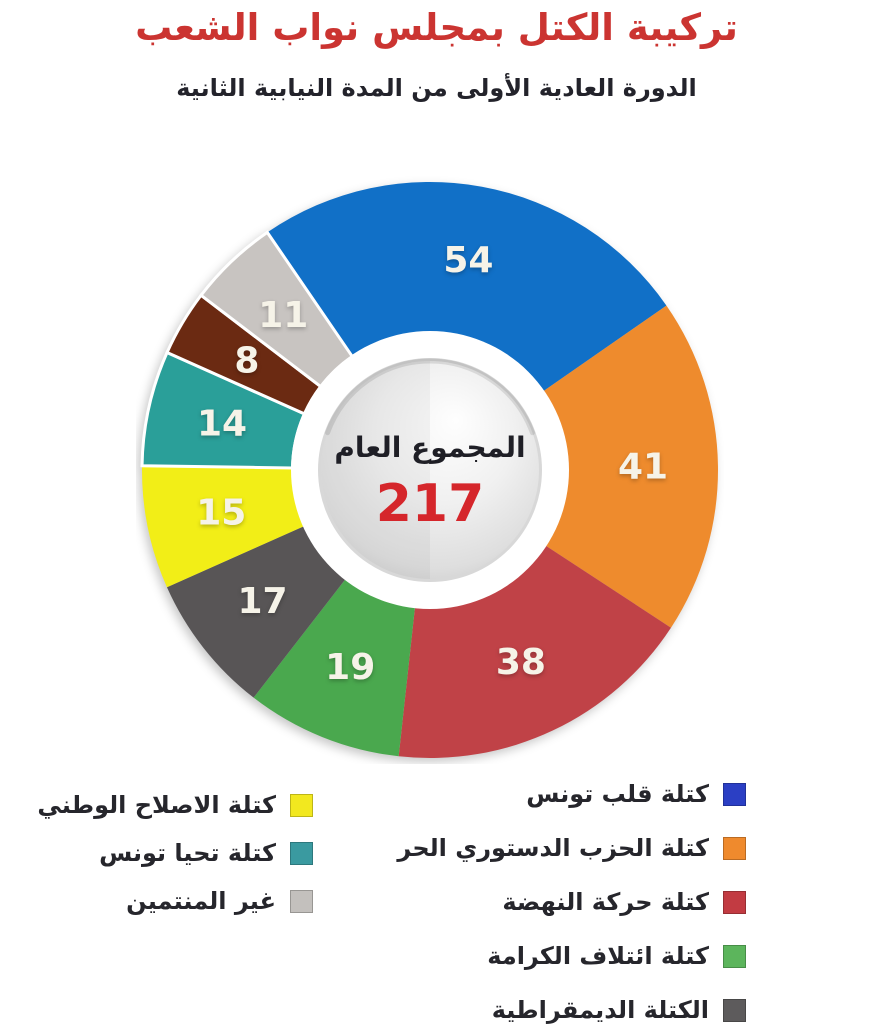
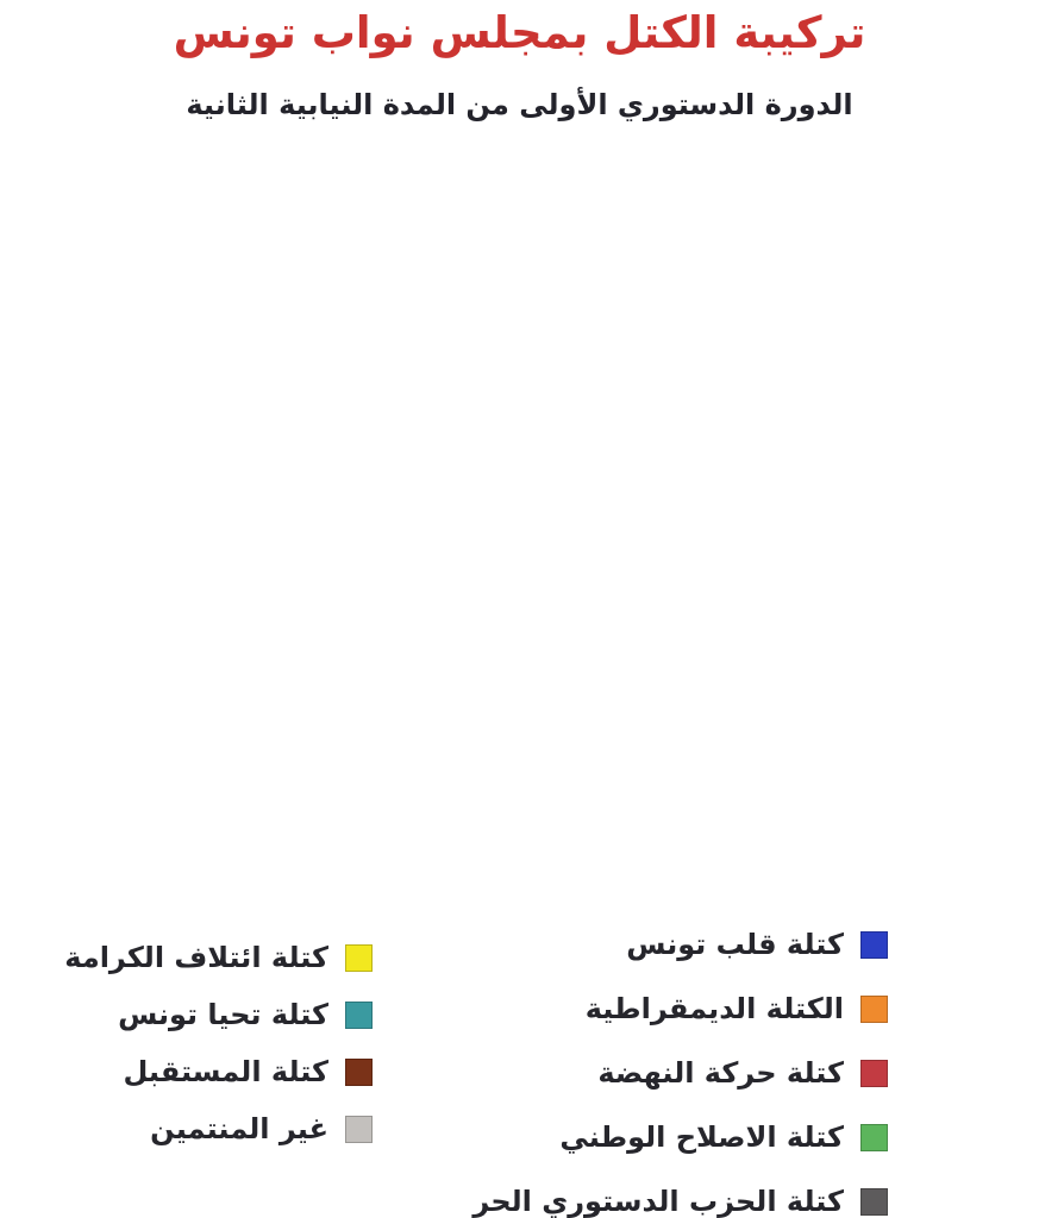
- تركيبة الكتل بمجلس نواب الشعب
+ تركيبة الكتل بمجلس نواب تونس
- الدورة العادية الأولى من المدة النيابية الثانية
+ الدورة الدستوري الأولى من المدة النيابية الثانية
- 54
- 41
- 38
- 19
- 17
- 15
- 14
- 8
- 11
- المجموع العام
- 217
  كتلة قلب تونس
- كتلة الحزب الدستوري الحر
+ الكتلة الديمقراطية
  كتلة حركة النهضة
- كتلة ائتلاف الكرامة
+ كتلة الاصلاح الوطني
- الكتلة الديمقراطية
+ كتلة الحزب الدستوري الحر
- كتلة الاصلاح الوطني
+ كتلة ائتلاف الكرامة
  كتلة تحيا تونس
+ كتلة المستقبل
  غير المنتمين
